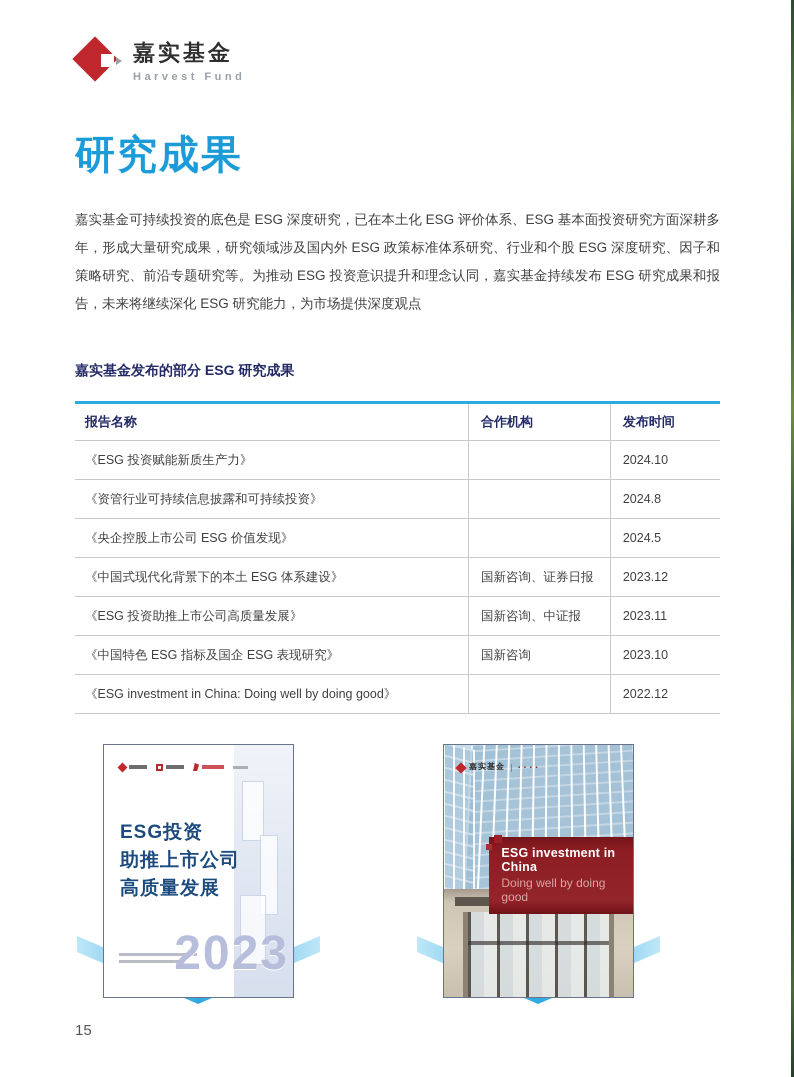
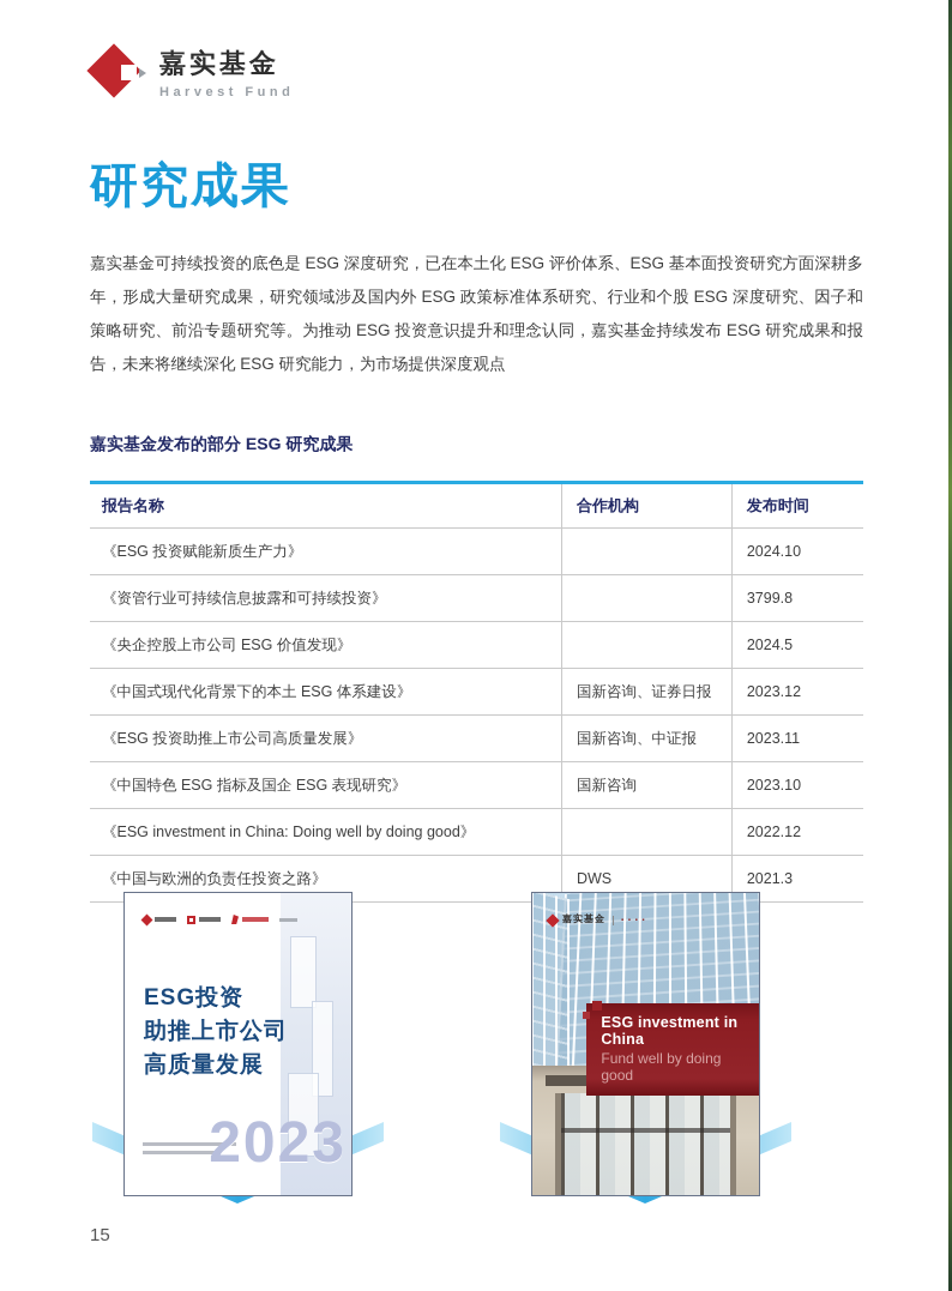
  嘉实基金
  Harvest Fund
  研究成果
  嘉实基金可持续投资的底色是 ESG 深度研究，已在本土化 ESG 评价体系、ESG 基本面投资研究方面深耕多年，形成大量研究成果，研究领域涉及国内外 ESG 政策标准体系研究、行业和个股 ESG 深度研究、因子和策略研究、前沿专题研究等。为推动 ESG 投资意识提升和理念认同，嘉实基金持续发布 ESG 研究成果和报告，未来将继续深化 ESG 研究能力，为市场提供深度观点
  嘉实基金发布的部分 ESG 研究成果
  报告名称	合作机构	发布时间
  《ESG 投资赋能新质生产力》		2024.10
- 《资管行业可持续信息披露和可持续投资》		2024.8
+ 《资管行业可持续信息披露和可持续投资》		3799.8
  《央企控股上市公司 ESG 价值发现》		2024.5
  《中国式现代化背景下的本土 ESG 体系建设》	国新咨询、证券日报	2023.12
  《ESG 投资助推上市公司高质量发展》	国新咨询、中证报	2023.11
  《中国特色 ESG 指标及国企 ESG 表现研究》	国新咨询	2023.10
  《ESG investment in China: Doing well by doing good》		2022.12
+ 《中国与欧洲的负责任投资之路》	DWS	2021.3
  ESG投资
  助推上市公司
  高质量发展
  2023
  嘉实基金
  ESG investment in China
- Doing well by doing good
+ Fund well by doing good
  15
